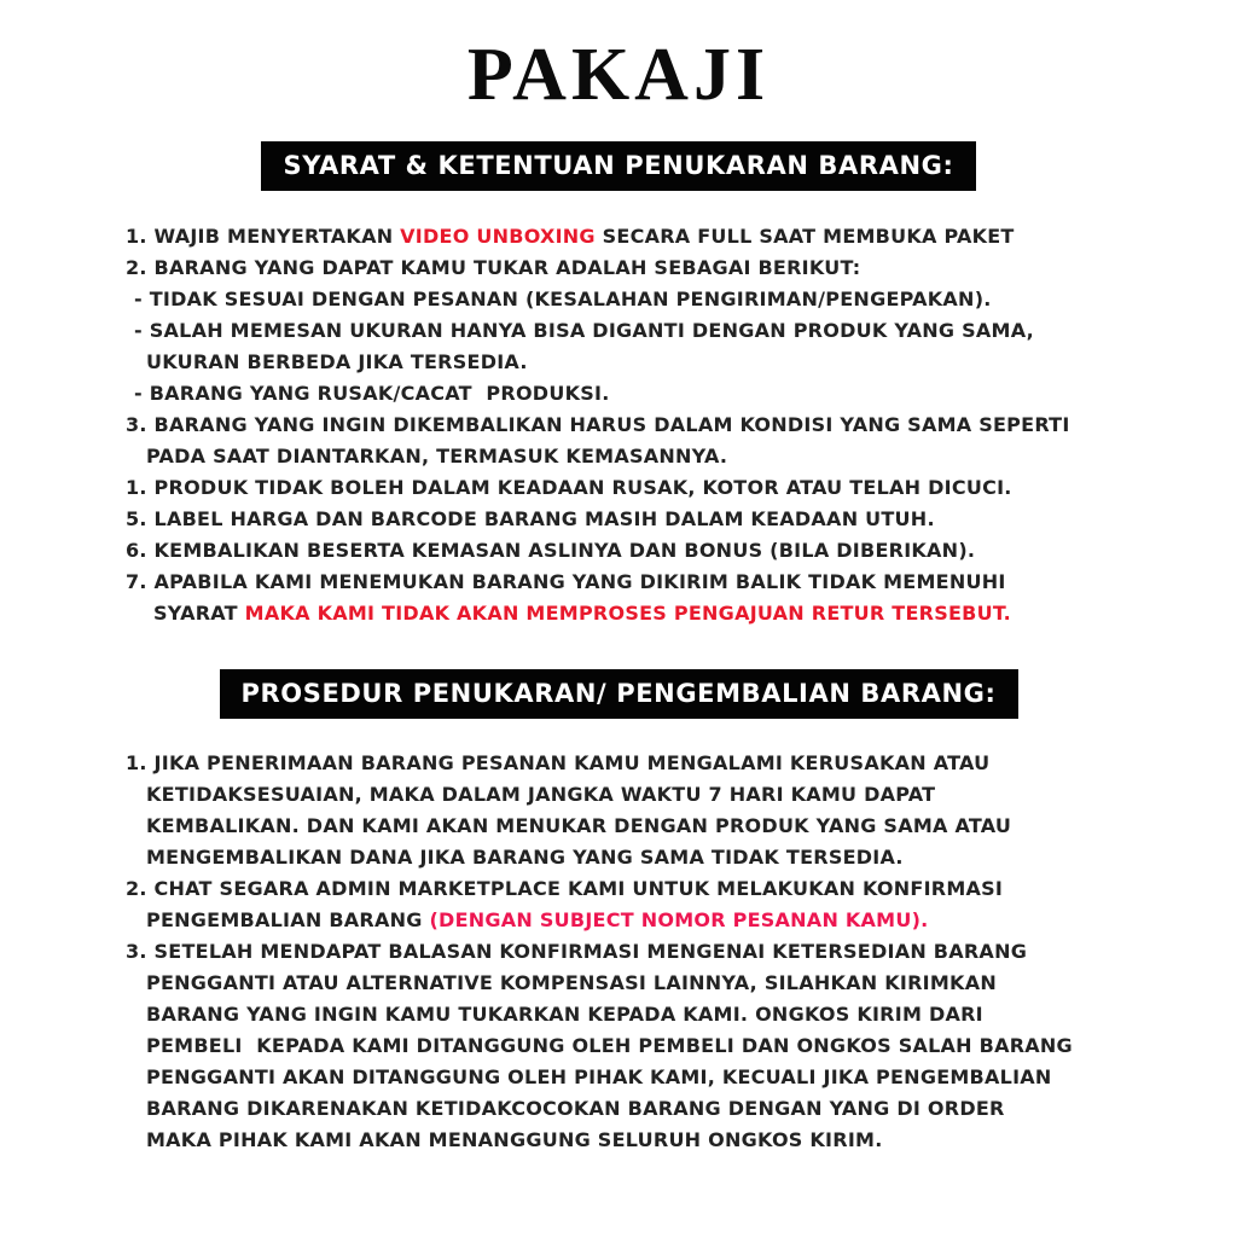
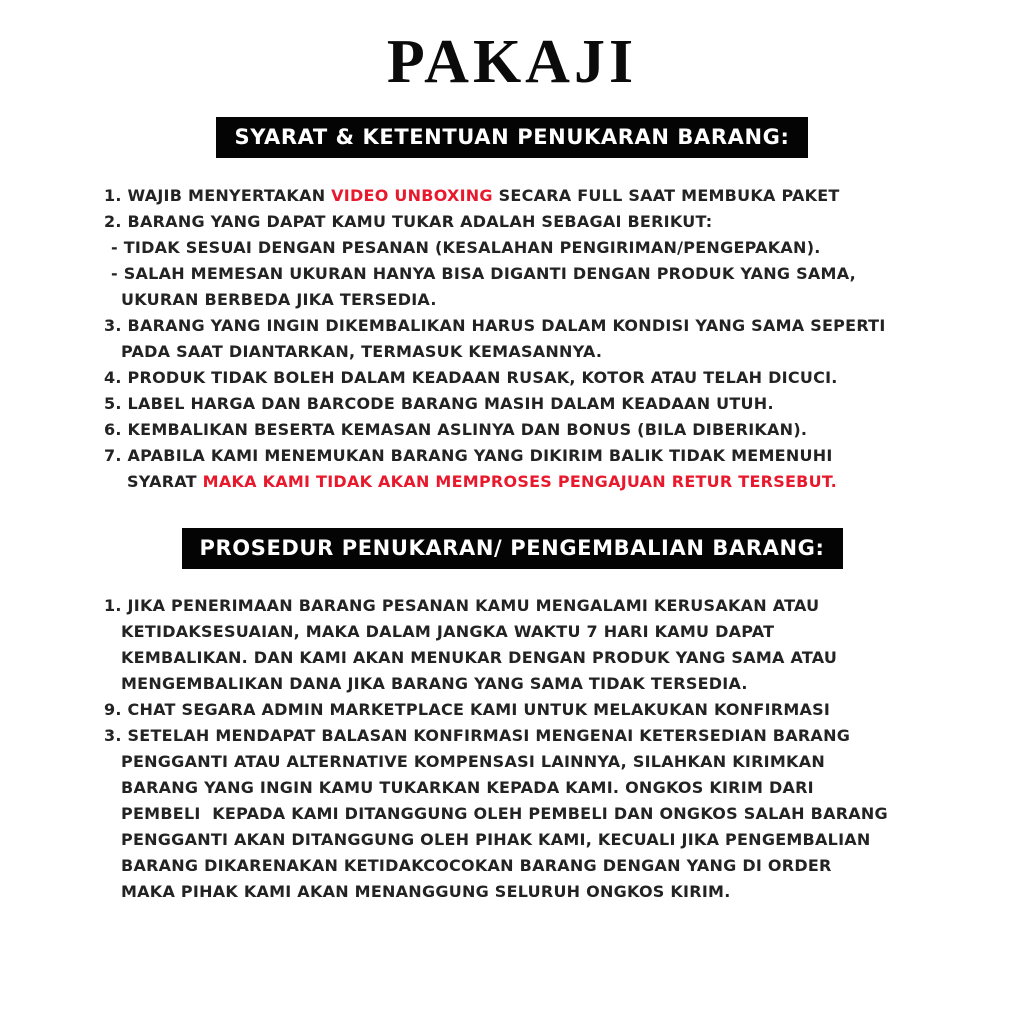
  PAKAJI
  SYARAT & KETENTUAN PENUKARAN BARANG:
  1. WAJIB MENYERTAKAN VIDEO UNBOXING SECARA FULL SAAT MEMBUKA PAKET
  2. BARANG YANG DAPAT KAMU TUKAR ADALAH SEBAGAI BERIKUT:
  - TIDAK SESUAI DENGAN PESANAN (KESALAHAN PENGIRIMAN/PENGEPAKAN).
  - SALAH MEMESAN UKURAN HANYA BISA DIGANTI DENGAN PRODUK YANG SAMA,
  UKURAN BERBEDA JIKA TERSEDIA.
- - BARANG YANG RUSAK/CACAT PRODUKSI.
  3. BARANG YANG INGIN DIKEMBALIKAN HARUS DALAM KONDISI YANG SAMA SEPERTI
  PADA SAAT DIANTARKAN, TERMASUK KEMASANNYA.
- 1. PRODUK TIDAK BOLEH DALAM KEADAAN RUSAK, KOTOR ATAU TELAH DICUCI.
+ 4. PRODUK TIDAK BOLEH DALAM KEADAAN RUSAK, KOTOR ATAU TELAH DICUCI.
  5. LABEL HARGA DAN BARCODE BARANG MASIH DALAM KEADAAN UTUH.
  6. KEMBALIKAN BESERTA KEMASAN ASLINYA DAN BONUS (BILA DIBERIKAN).
  7. APABILA KAMI MENEMUKAN BARANG YANG DIKIRIM BALIK TIDAK MEMENUHI
  SYARAT MAKA KAMI TIDAK AKAN MEMPROSES PENGAJUAN RETUR TERSEBUT.
  PROSEDUR PENUKARAN/ PENGEMBALIAN BARANG:
  1. JIKA PENERIMAAN BARANG PESANAN KAMU MENGALAMI KERUSAKAN ATAU
  KETIDAKSESUAIAN, MAKA DALAM JANGKA WAKTU 7 HARI KAMU DAPAT
  KEMBALIKAN. DAN KAMI AKAN MENUKAR DENGAN PRODUK YANG SAMA ATAU
  MENGEMBALIKAN DANA JIKA BARANG YANG SAMA TIDAK TERSEDIA.
- 2. CHAT SEGARA ADMIN MARKETPLACE KAMI UNTUK MELAKUKAN KONFIRMASI
+ 9. CHAT SEGARA ADMIN MARKETPLACE KAMI UNTUK MELAKUKAN KONFIRMASI
- PENGEMBALIAN BARANG (DENGAN SUBJECT NOMOR PESANAN KAMU).
  3. SETELAH MENDAPAT BALASAN KONFIRMASI MENGENAI KETERSEDIAN BARANG
  PENGGANTI ATAU ALTERNATIVE KOMPENSASI LAINNYA, SILAHKAN KIRIMKAN
  BARANG YANG INGIN KAMU TUKARKAN KEPADA KAMI. ONGKOS KIRIM DARI
  PEMBELI KEPADA KAMI DITANGGUNG OLEH PEMBELI DAN ONGKOS SALAH BARANG
  PENGGANTI AKAN DITANGGUNG OLEH PIHAK KAMI, KECUALI JIKA PENGEMBALIAN
  BARANG DIKARENAKAN KETIDAKCOCOKAN BARANG DENGAN YANG DI ORDER
  MAKA PIHAK KAMI AKAN MENANGGUNG SELURUH ONGKOS KIRIM.
